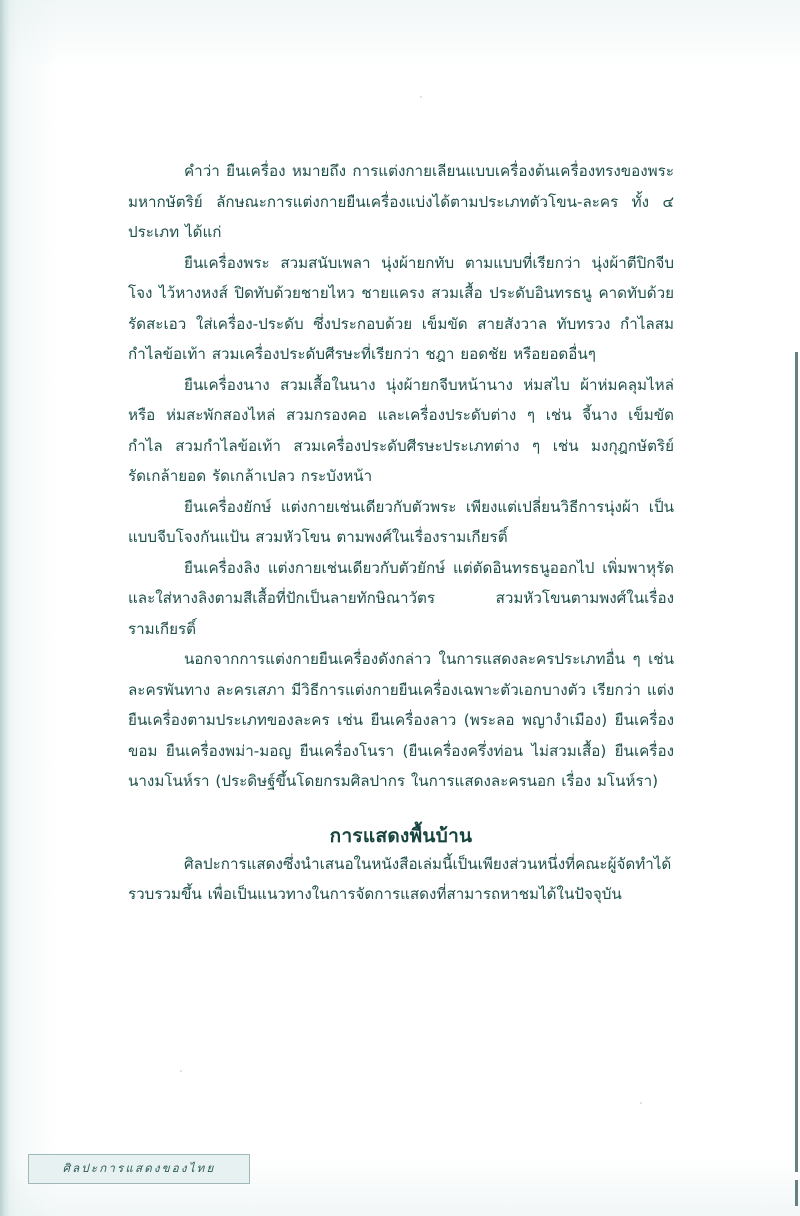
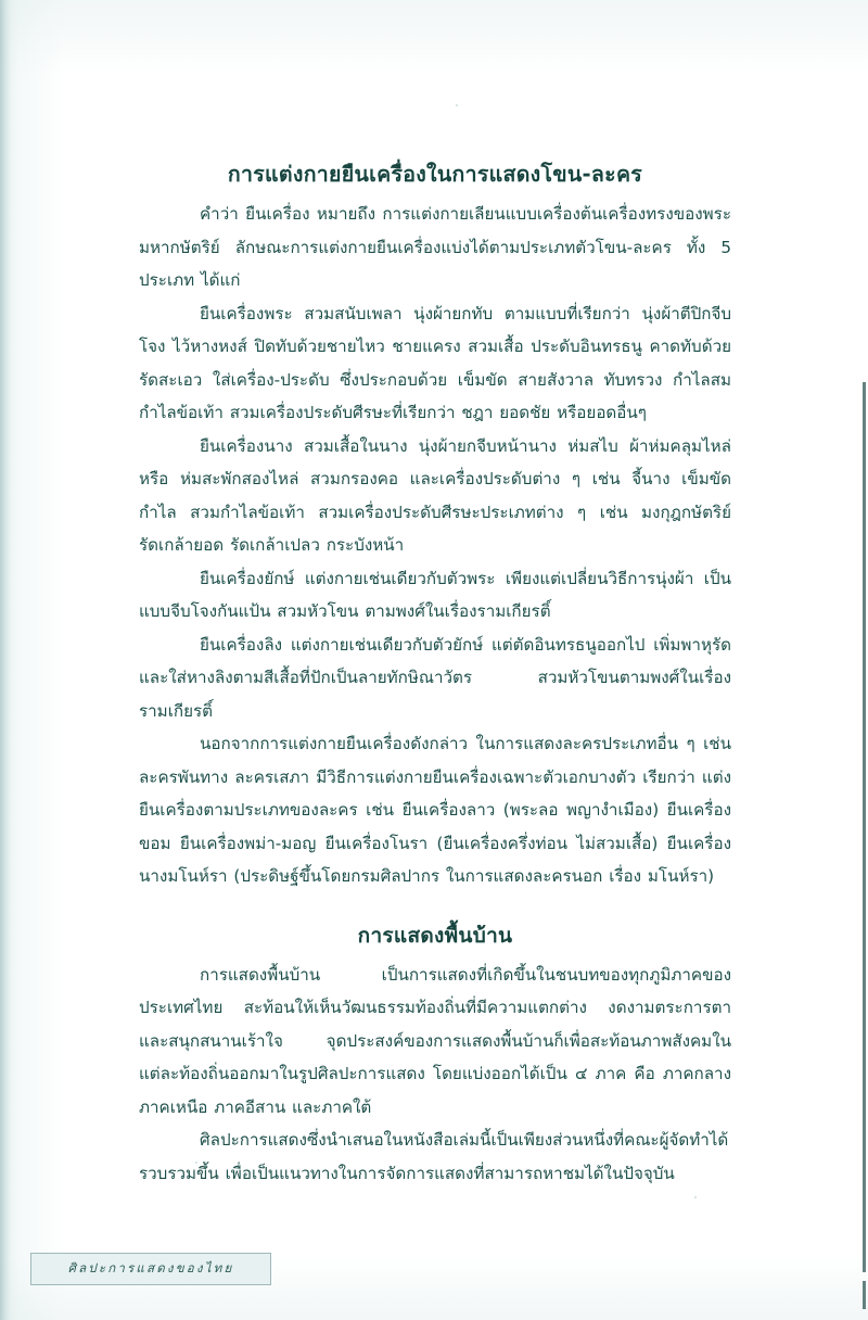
+ การแต่งกายยืนเครื่องในการแสดงโขน-ละคร
- คำว่า ยืนเครื่อง หมายถึง การแต่งกายเลียนแบบเครื่องต้นเครื่องทรงของพระมหากษัตริย์ ลักษณะการแต่งกายยืนเครื่องแบ่งได้ตามประเภทตัวโขน-ละคร ทั้ง ๔ ประเภท ได้แก่
+ คำว่า ยืนเครื่อง หมายถึง การแต่งกายเลียนแบบเครื่องต้นเครื่องทรงของพระมหากษัตริย์ ลักษณะการแต่งกายยืนเครื่องแบ่งได้ตามประเภทตัวโขน-ละคร ทั้ง 5 ประเภท ได้แก่
  ยืนเครื่องพระ สวมสนับเพลา นุ่งผ้ายกทับ ตามแบบที่เรียกว่า นุ่งผ้าตีปิกจีบโจง ไว้หางหงส์ ปิดทับด้วยชายไหว ชายแครง สวมเสื้อ ประดับอินทรธนู คาดทับด้วยรัดสะเอว ใส่เครื่อง-ประดับ ซึ่งประกอบด้วย เข็มขัด สายสังวาล ทับทรวง กำไลสม กำไลข้อเท้า สวมเครื่องประดับศีรษะที่เรียกว่า ชฎา ยอดชัย หรือยอดอื่นๆ
  ยืนเครื่องนาง สวมเสื้อในนาง นุ่งผ้ายกจีบหน้านาง ห่มสไบ ผ้าห่มคลุมไหล่ หรือ ห่มสะพักสองไหล่ สวมกรองคอ และเครื่องประดับต่าง ๆ เช่น จี้นาง เข็มขัด กำไล สวมกำไลข้อเท้า สวมเครื่องประดับศีรษะประเภทต่าง ๆ เช่น มงกุฎกษัตริย์ รัดเกล้ายอด รัดเกล้าเปลว กระบังหน้า
  ยืนเครื่องยักษ์ แต่งกายเช่นเดียวกับตัวพระ เพียงแต่เปลี่ยนวิธีการนุ่งผ้า เป็นแบบจีบโจงกันแป้น สวมหัวโขน ตามพงศ์ในเรื่องรามเกียรติ์
  ยืนเครื่องลิง แต่งกายเช่นเดียวกับตัวยักษ์ แต่ตัดอินทรธนูออกไป เพิ่มพาหุรัดและใส่หางลิงตามสีเสื้อที่ปักเป็นลายทักษิณาวัตร สวมหัวโขนตามพงศ์ในเรื่องรามเกียรติ์
  นอกจากการแต่งกายยืนเครื่องดังกล่าว ในการแสดงละครประเภทอื่น ๆ เช่น ละครพันทาง ละครเสภา มีวิธีการแต่งกายยืนเครื่องเฉพาะตัวเอกบางตัว เรียกว่า แต่งยืนเครื่องตามประเภทของละคร เช่น ยืนเครื่องลาว (พระลอ พญางำเมือง) ยืนเครื่องขอม ยืนเครื่องพม่า-มอญ ยืนเครื่องโนรา (ยืนเครื่องครึ่งท่อน ไม่สวมเสื้อ) ยืนเครื่องนางมโนห์รา (ประดิษฐ์ขึ้นโดยกรมศิลปากร ในการแสดงละครนอก เรื่อง มโนห์รา)
  การแสดงพื้นบ้าน
+ การแสดงพื้นบ้าน เป็นการแสดงที่เกิดขึ้นในชนบทของทุกภูมิภาคของประเทศไทย สะท้อนให้เห็นวัฒนธรรมท้องถิ่นที่มีความแตกต่าง งดงามตระการตา และสนุกสนานเร้าใจ จุดประสงค์ของการแสดงพื้นบ้านก็เพื่อสะท้อนภาพสังคมในแต่ละท้องถิ่นออกมาในรูปศิลปะการแสดง โดยแบ่งออกได้เป็น ๔ ภาค คือ ภาคกลาง ภาคเหนือ ภาคอีสาน และภาคใต้
  ศิลปะการแสดงซึ่งนำเสนอในหนังสือเล่มนี้เป็นเพียงส่วนหนึ่งที่คณะผู้จัดทำได้รวบรวมขึ้น เพื่อเป็นแนวทางในการจัดการแสดงที่สามารถหาชมได้ในปัจจุบัน
  ศิลปะการแสดงของไทย
